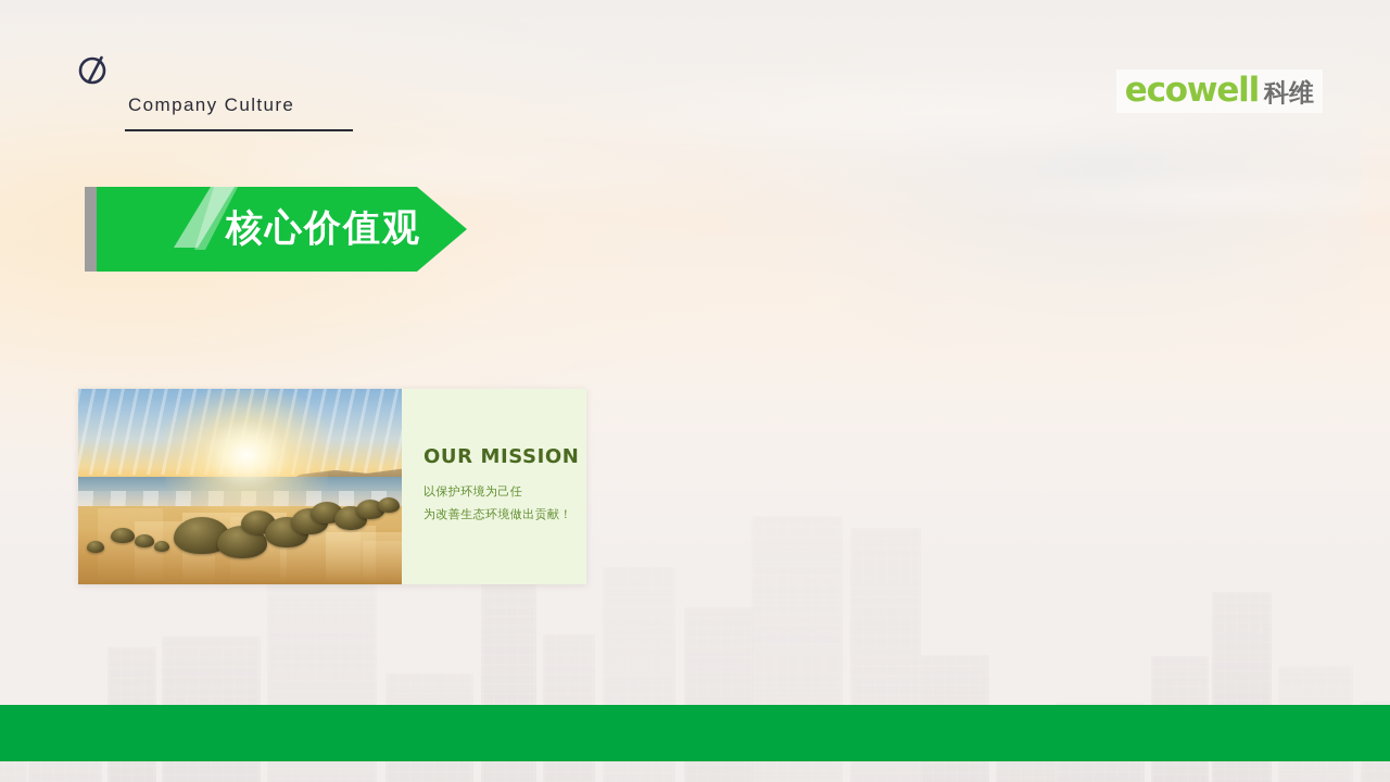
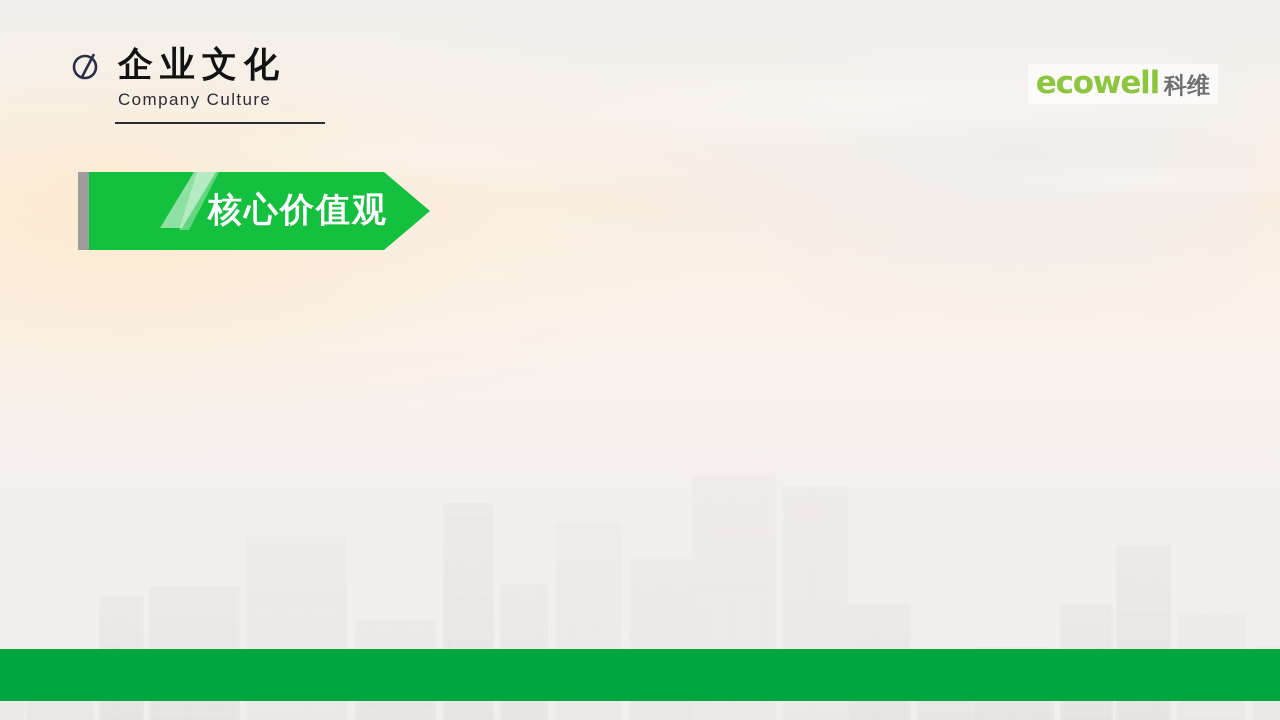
+ 企业文化
  Company Culture
  ecowell
  科维
  核心价值观
- OUR MISSION
- 以保护环境为己任
- 为改善生态环境做出贡献！
